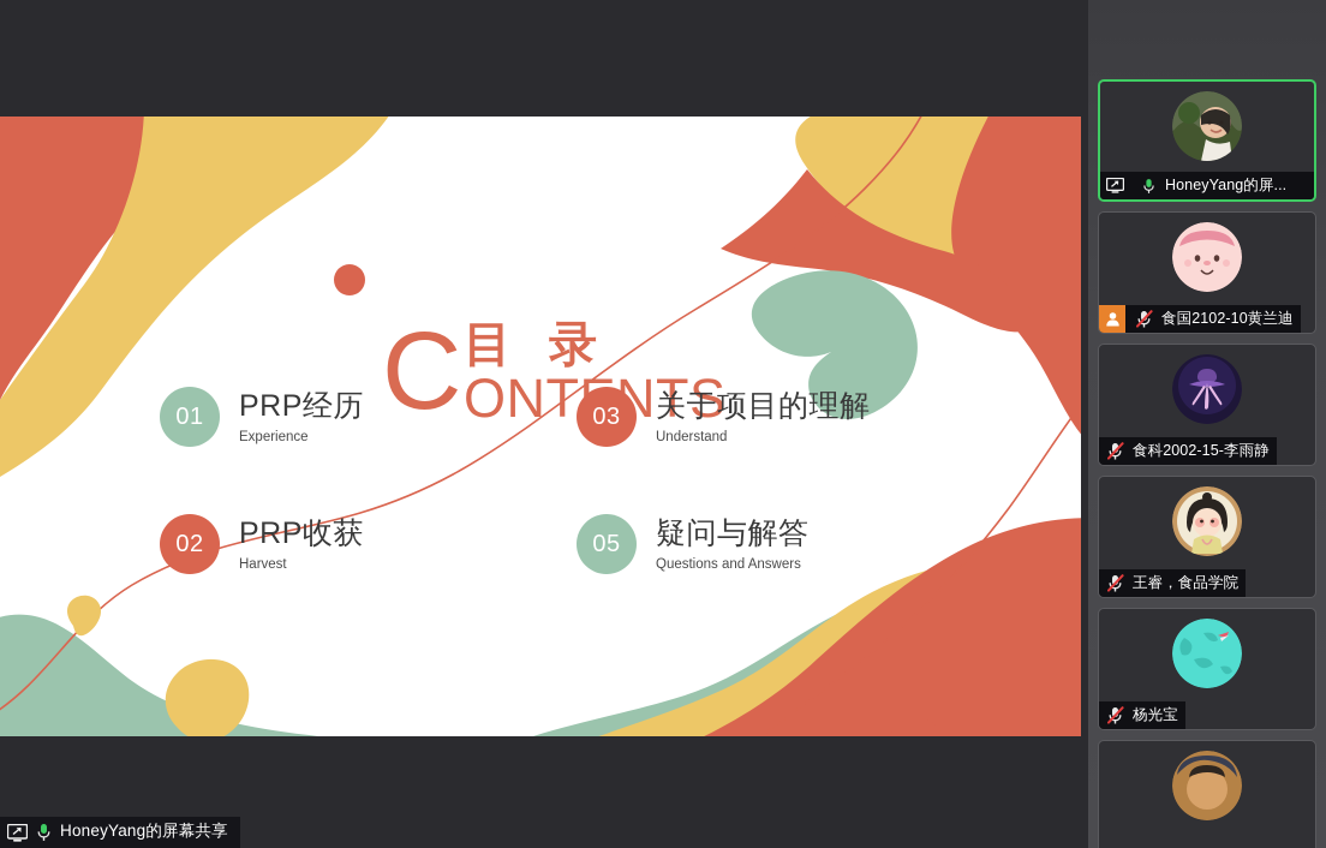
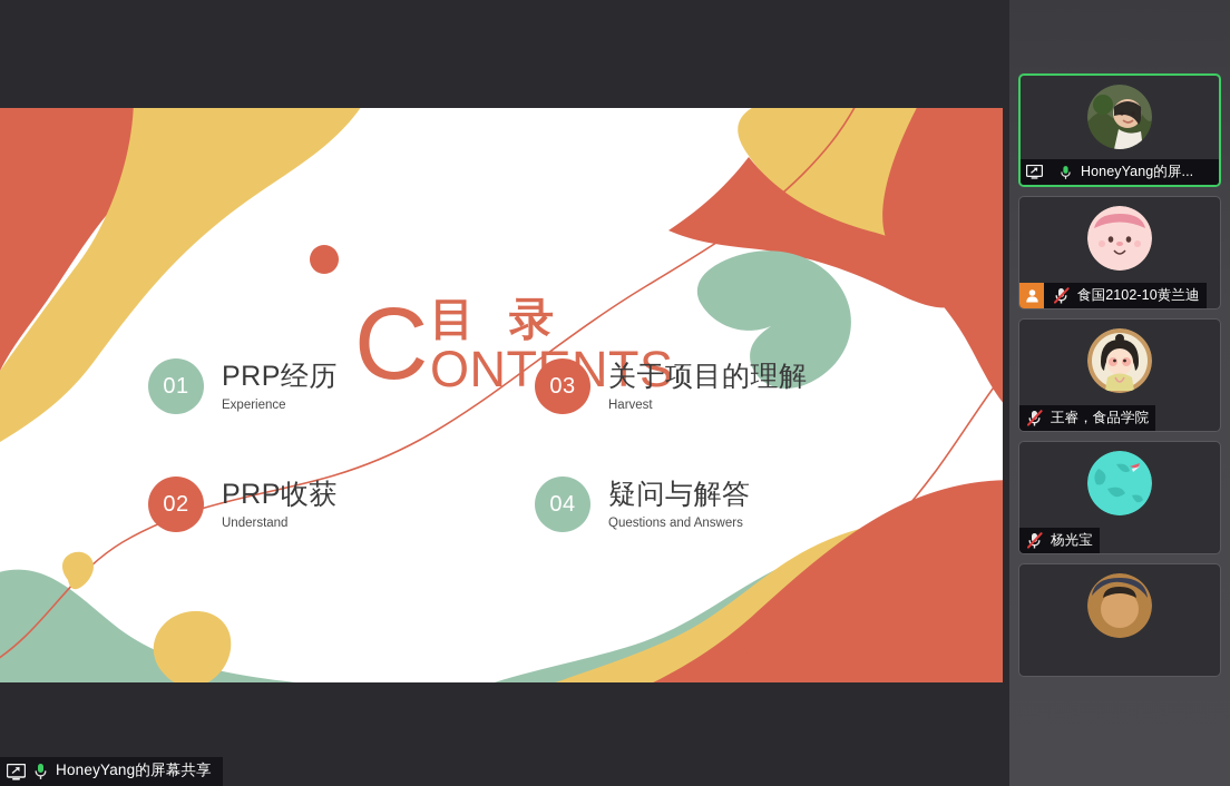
  C
  目 录
  ONTNTS
  01
  PRP经历
  Experience
  02
  PRP收获
- Harvest
+ Understand
  03
  关于项目的理解
- Understand
+ Harvest
- 05
+ 04
  疑问与解答
  Questions and Answers
  HoneyYang的屏幕共享
  HoneyYang的屏...
  食国2102-10黄兰迪
- 食科2002-15-李雨静
  王睿，食品学院
  杨光宝
